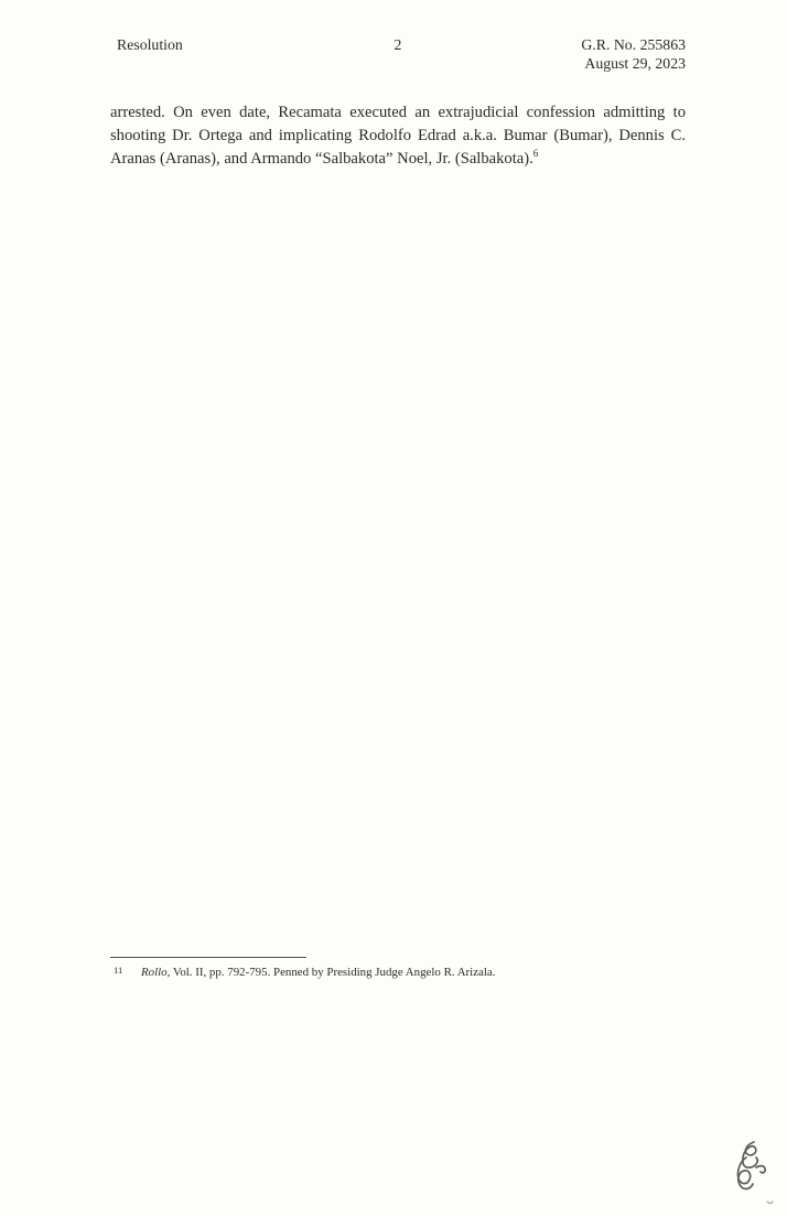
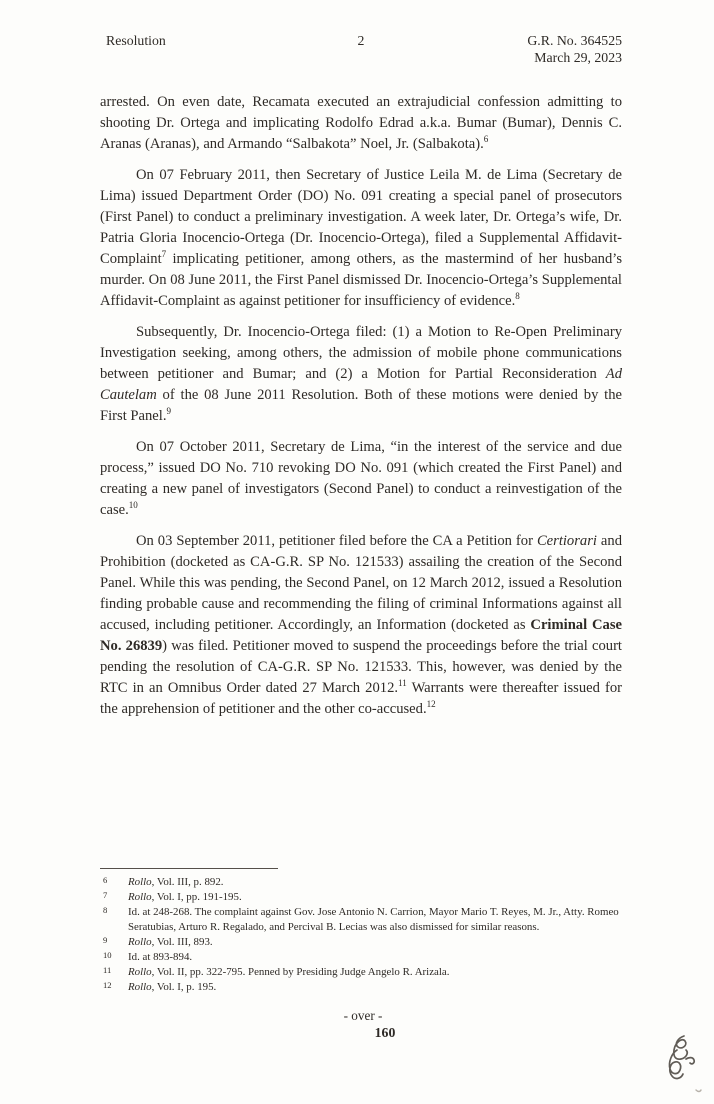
  Resolution
  2
- G.R. No. 255863
+ G.R. No. 364525
- August 29, 2023
+ March 29, 2023
  arrested. On even date, Recamata executed an extrajudicial confession admitting to shooting Dr. Ortega and implicating Rodolfo Edrad a.k.a. Bumar (Bumar), Dennis C. Aranas (Aranas), and Armando “Salbakota” Noel, Jr. (Salbakota).6
+ On 07 February 2011, then Secretary of Justice Leila M. de Lima (Secretary de Lima) issued Department Order (DO) No. 091 creating a special panel of prosecutors (First Panel) to conduct a preliminary investigation. A week later, Dr. Ortega’s wife, Dr. Patria Gloria Inocencio-Ortega (Dr. Inocencio-Ortega), filed a Supplemental Affidavit-Complaint7 implicating petitioner, among others, as the mastermind of her husband’s murder. On 08 June 2011, the First Panel dismissed Dr. Inocencio-Ortega’s Supplemental Affidavit-Complaint as against petitioner for insufficiency of evidence.8
+ Subsequently, Dr. Inocencio-Ortega filed: (1) a Motion to Re-Open Preliminary Investigation seeking, among others, the admission of mobile phone communications between petitioner and Bumar; and (2) a Motion for Partial Reconsideration Ad Cautelam of the 08 June 2011 Resolution. Both of these motions were denied by the First Panel.9
+ On 07 October 2011, Secretary de Lima, “in the interest of the service and due process,” issued DO No. 710 revoking DO No. 091 (which created the First Panel) and creating a new panel of investigators (Second Panel) to conduct a reinvestigation of the case.10
+ On 03 September 2011, petitioner filed before the CA a Petition for Certiorari and Prohibition (docketed as CA-G.R. SP No. 121533) assailing the creation of the Second Panel. While this was pending, the Second Panel, on 12 March 2012, issued a Resolution finding probable cause and recommending the filing of criminal Informations against all accused, including petitioner. Accordingly, an Information (docketed as Criminal Case No. 26839) was filed. Petitioner moved to suspend the proceedings before the trial court pending the resolution of CA-G.R. SP No. 121533. This, however, was denied by the RTC in an Omnibus Order dated 27 March 2012.11 Warrants were thereafter issued for the apprehension of petitioner and the other co-accused.12
+ 6
+ Rollo, Vol. III, p. 892.
+ 7
+ Rollo, Vol. I, pp. 191-195.
+ 8
+ Id. at 248-268. The complaint against Gov. Jose Antonio N. Carrion, Mayor Mario T. Reyes, M. Jr., Atty. Romeo Seratubias, Arturo R. Regalado, and Percival B. Lecias was also dismissed for similar reasons.
+ 9
+ Rollo, Vol. III, 893.
+ 10
+ Id. at 893-894.
  11
- Rollo, Vol. II, pp. 792-795. Penned by Presiding Judge Angelo R. Arizala.
+ Rollo, Vol. II, pp. 322-795. Penned by Presiding Judge Angelo R. Arizala.
+ 12
+ Rollo, Vol. I, p. 195.
+ - over -
+ 160
